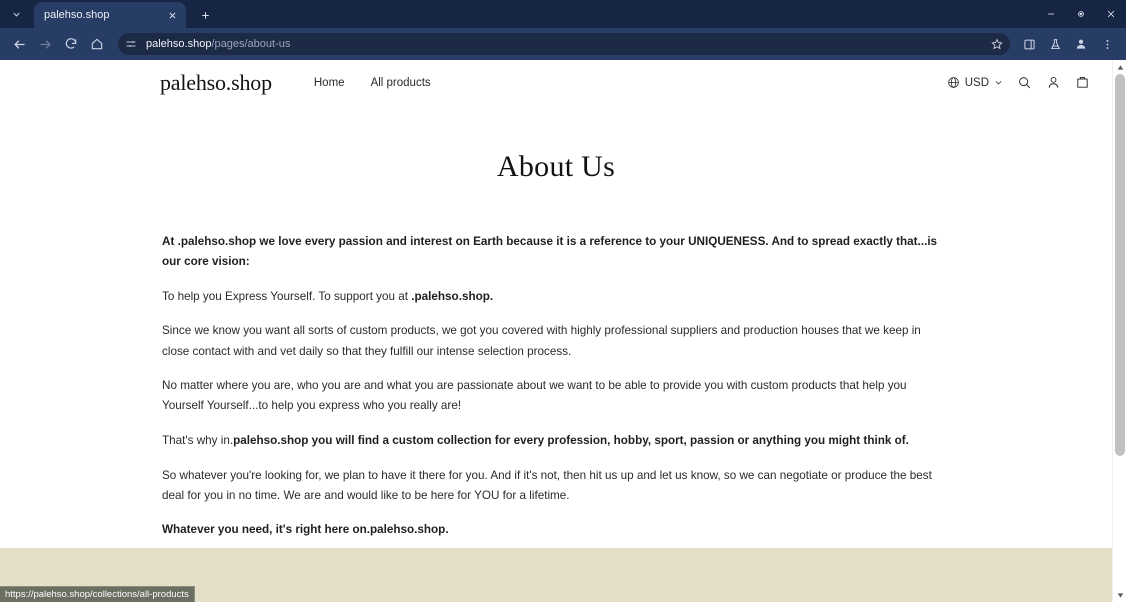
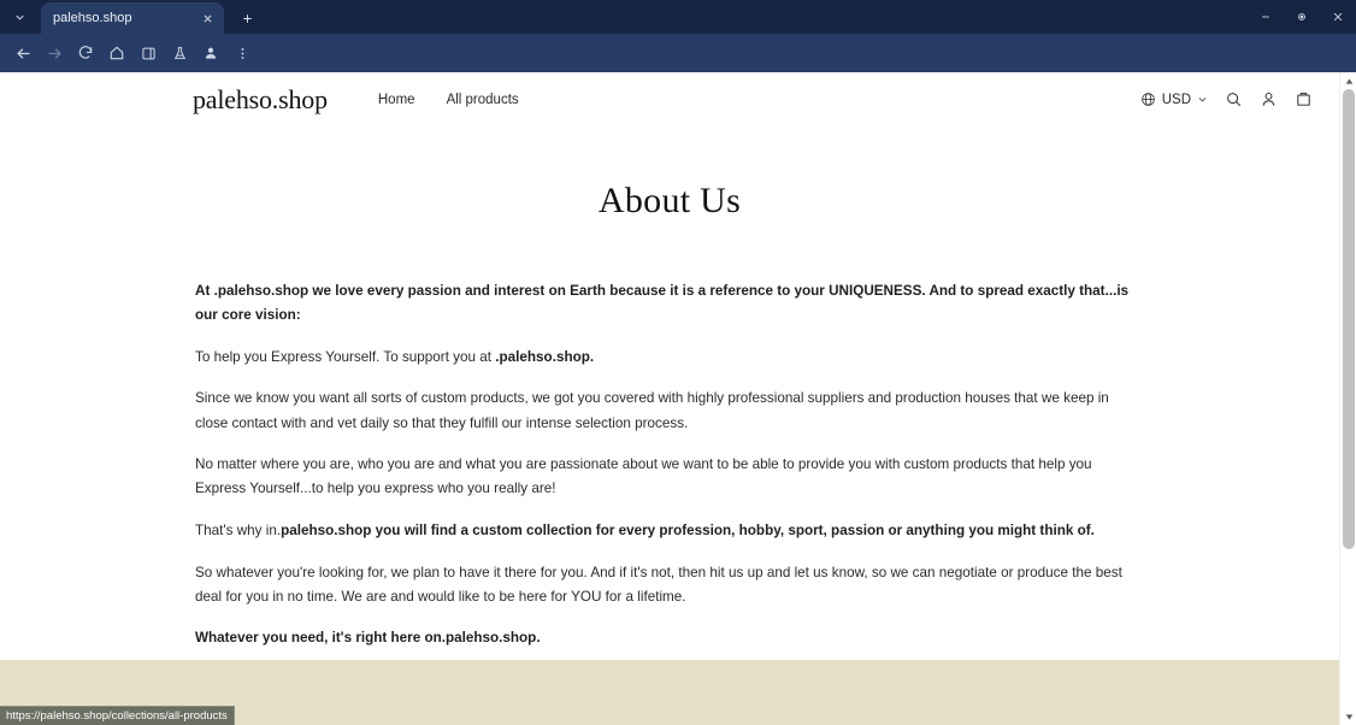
  palehso.shop
- palehso.shop/pages/about-us
  palehso.shop
  Home
  All products
  USD
  About Us
  At .palehso.shop we love every passion and interest on Earth because it is a reference to your UNIQUENESS. And to spread exactly that...is our core vision:
  To help you Express Yourself. To support you at .palehso.shop.
  Since we know you want all sorts of custom products, we got you covered with highly professional suppliers and production houses that we keep in close contact with and vet daily so that they fulfill our intense selection process.
- No matter where you are, who you are and what you are passionate about we want to be able to provide you with custom products that help you Yourself Yourself...to help you express who you really are!
+ No matter where you are, who you are and what you are passionate about we want to be able to provide you with custom products that help you Express Yourself...to help you express who you really are!
  That's why in.palehso.shop you will find a custom collection for every profession, hobby, sport, passion or anything you might think of.
  So whatever you're looking for, we plan to have it there for you. And if it's not, then hit us up and let us know, so we can negotiate or produce the best deal for you in no time. We are and would like to be here for YOU for a lifetime.
  Whatever you need, it's right here on.palehso.shop.
  https://palehso.shop/collections/all-products
